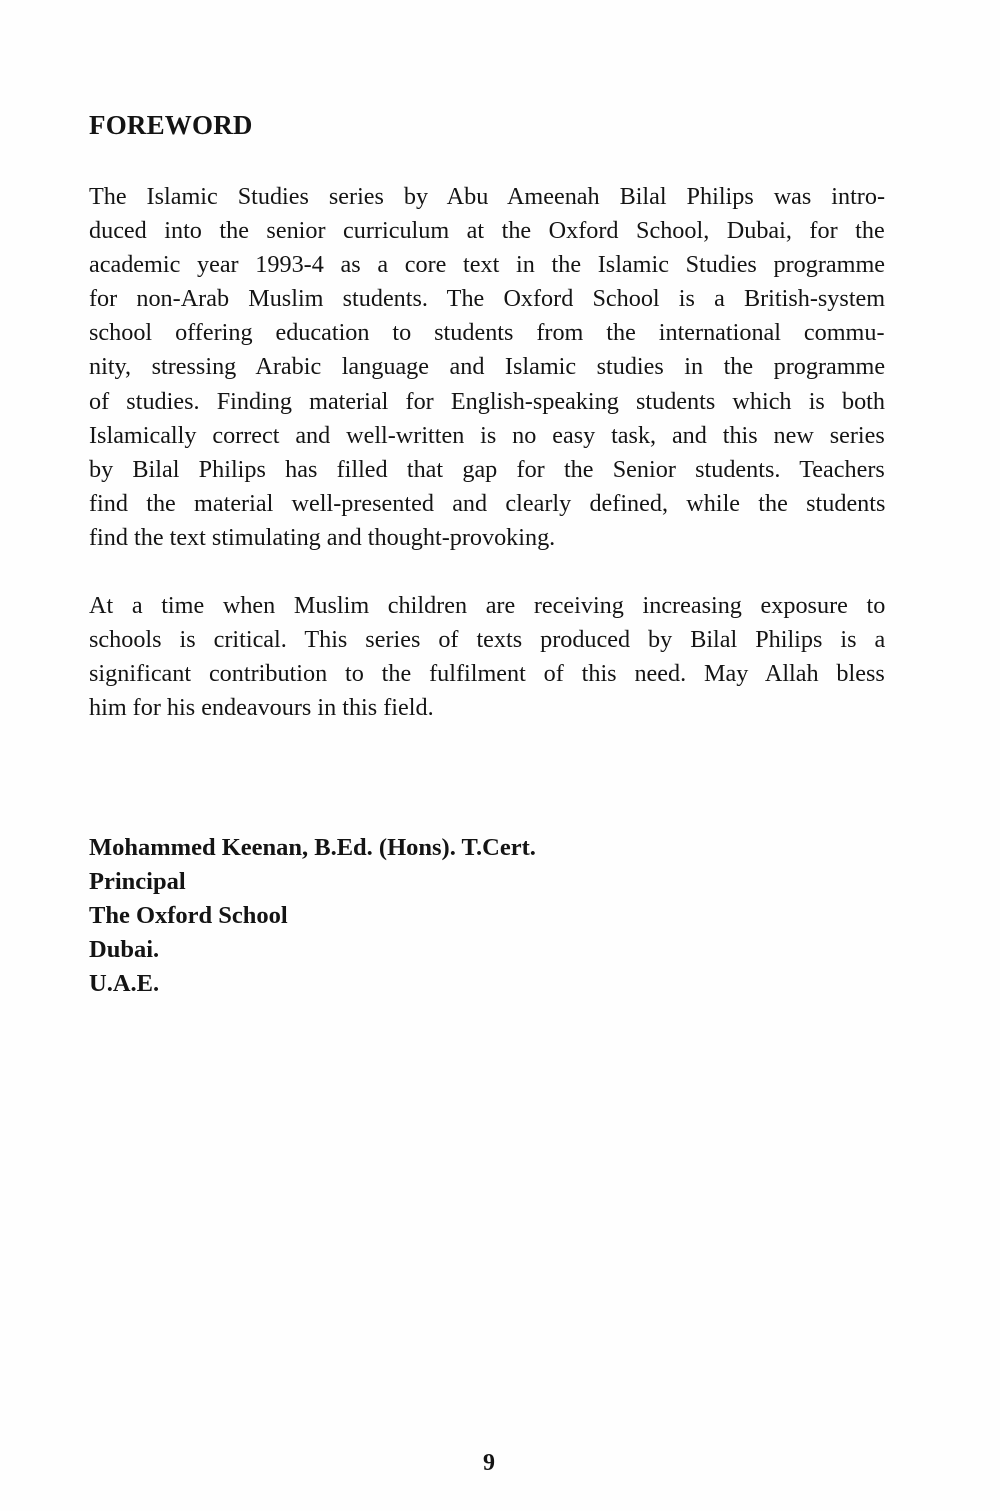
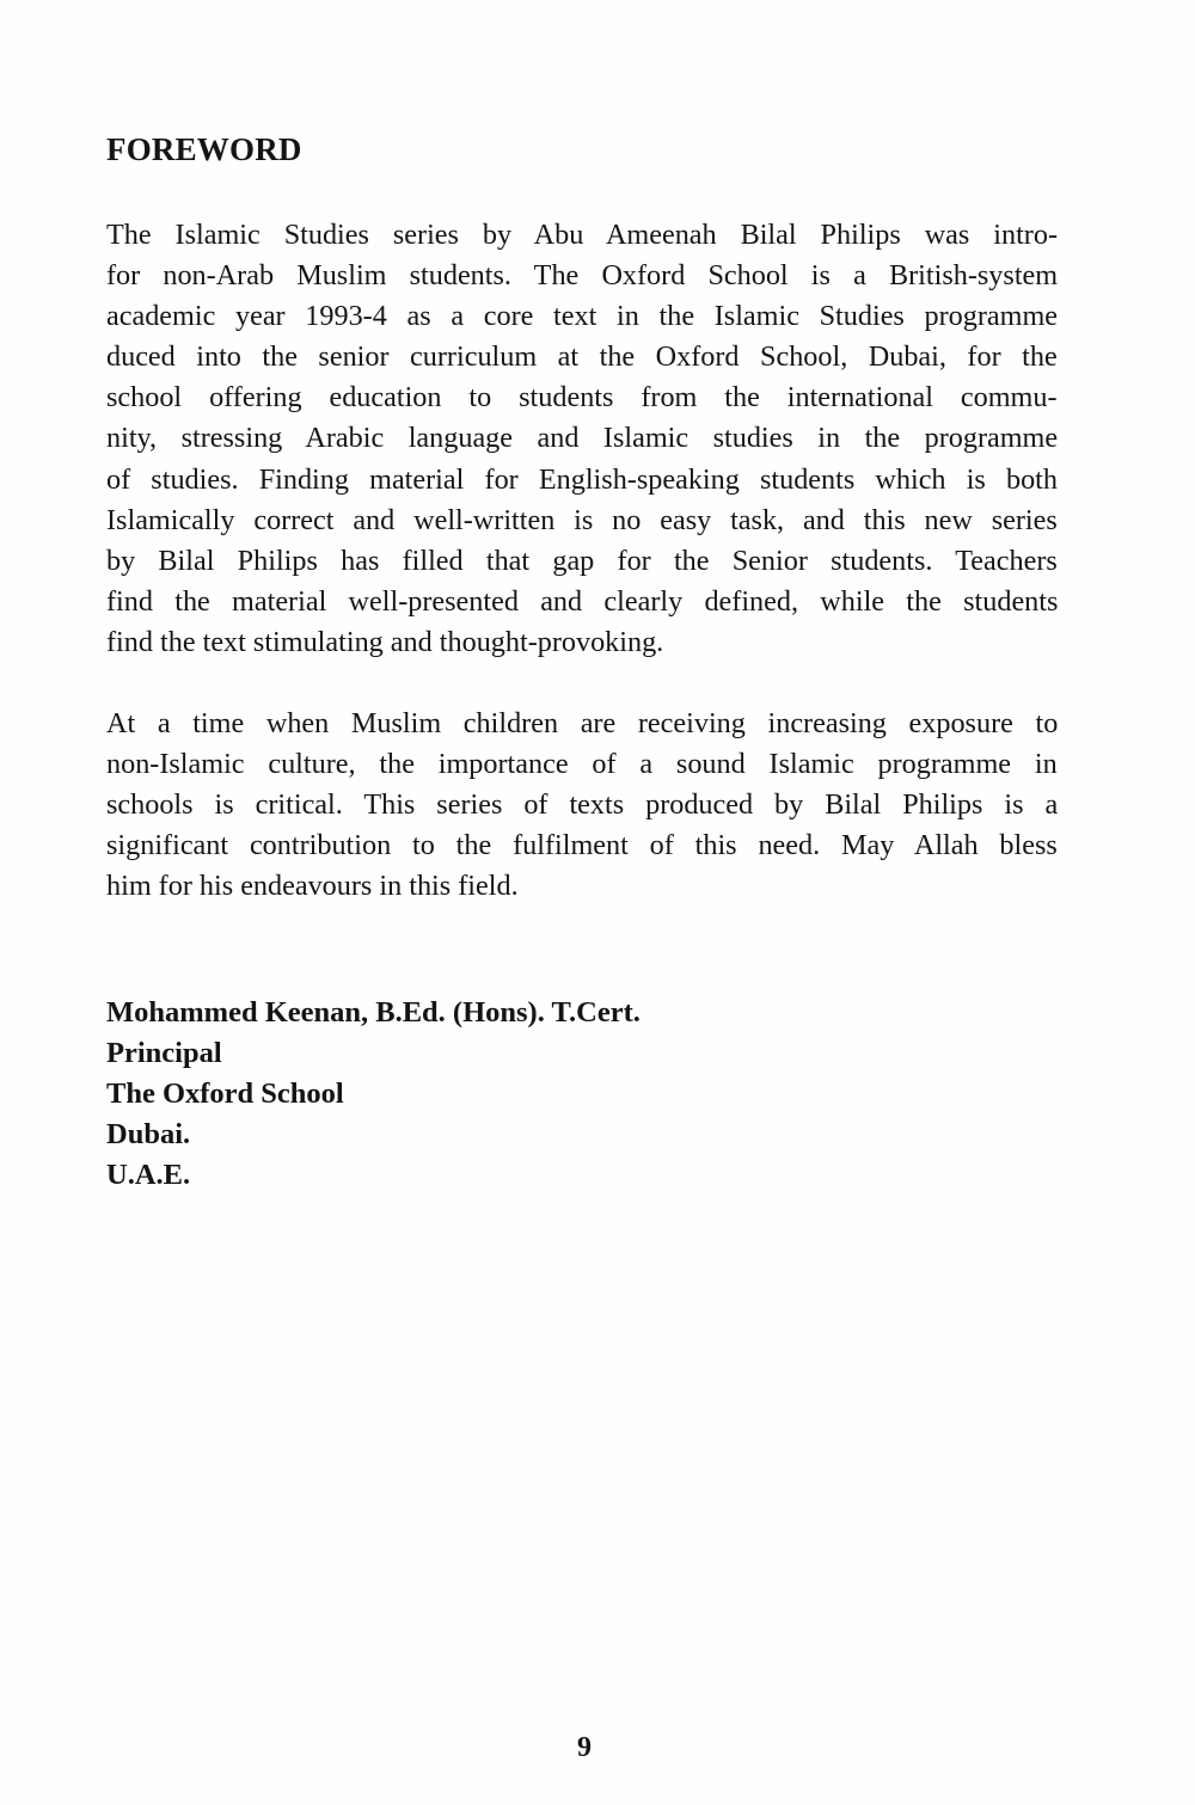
  FOREWORD
  The Islamic Studies series by Abu Ameenah Bilal Philips was intro-
- duced into the senior curriculum at the Oxford School, Dubai, for the
+ for non-Arab Muslim students. The Oxford School is a British-system
  academic year 1993-4 as a core text in the Islamic Studies programme
- for non-Arab Muslim students. The Oxford School is a British-system
+ duced into the senior curriculum at the Oxford School, Dubai, for the
  school offering education to students from the international commu-
  nity, stressing Arabic language and Islamic studies in the programme
  of studies. Finding material for English-speaking students which is both
  Islamically correct and well-written is no easy task, and this new series
  by Bilal Philips has filled that gap for the Senior students. Teachers
  find the material well-presented and clearly defined, while the students
  find the text stimulating and thought-provoking.
  At a time when Muslim children are receiving increasing exposure to
+ non-Islamic culture, the importance of a sound Islamic programme in
  schools is critical. This series of texts produced by Bilal Philips is a
  significant contribution to the fulfilment of this need. May Allah bless
  him for his endeavours in this field.
  Mohammed Keenan, B.Ed. (Hons). T.Cert.
  Principal
  The Oxford School
  Dubai.
  U.A.E.
  9
